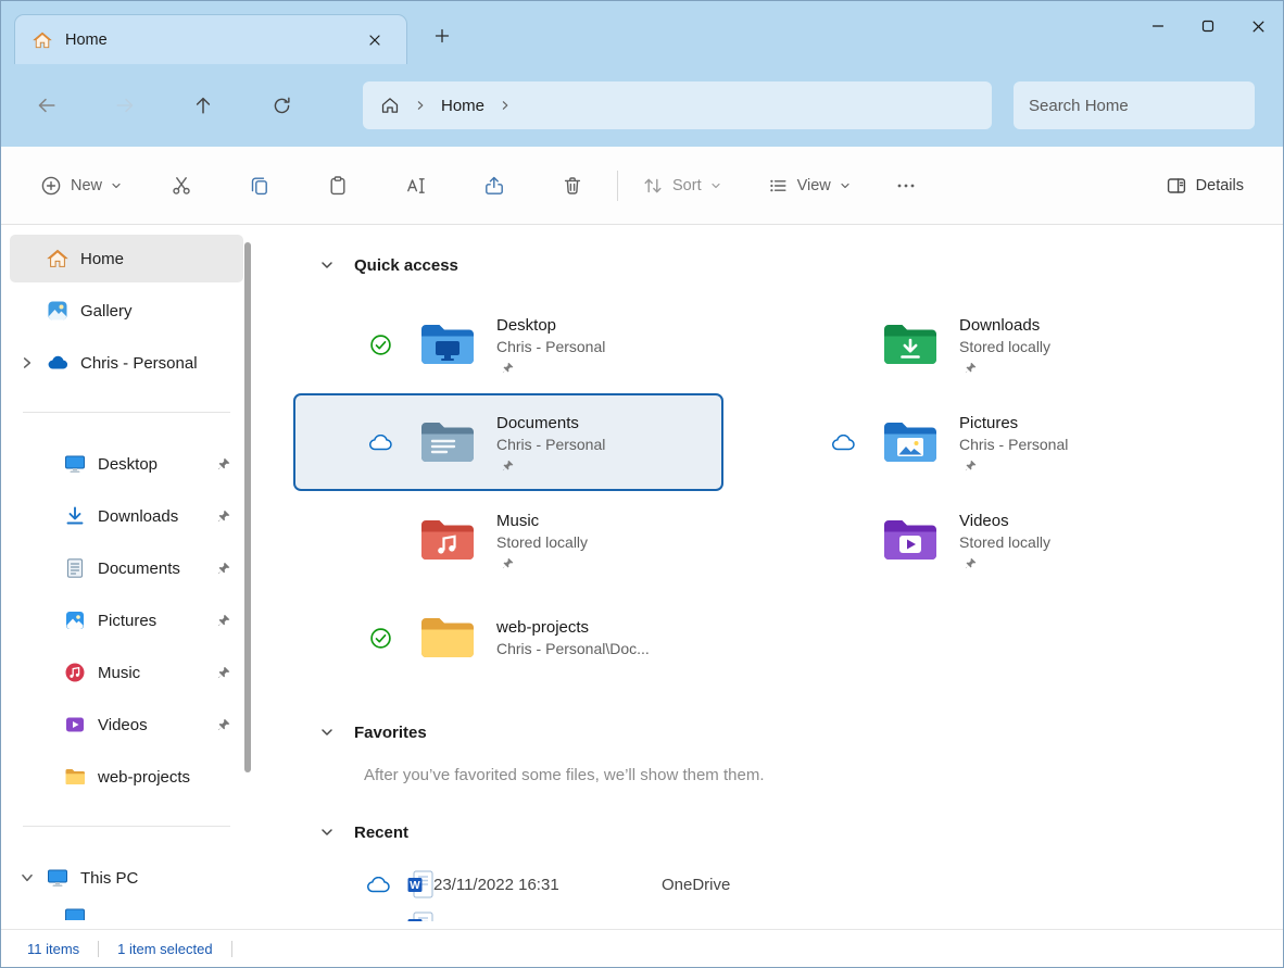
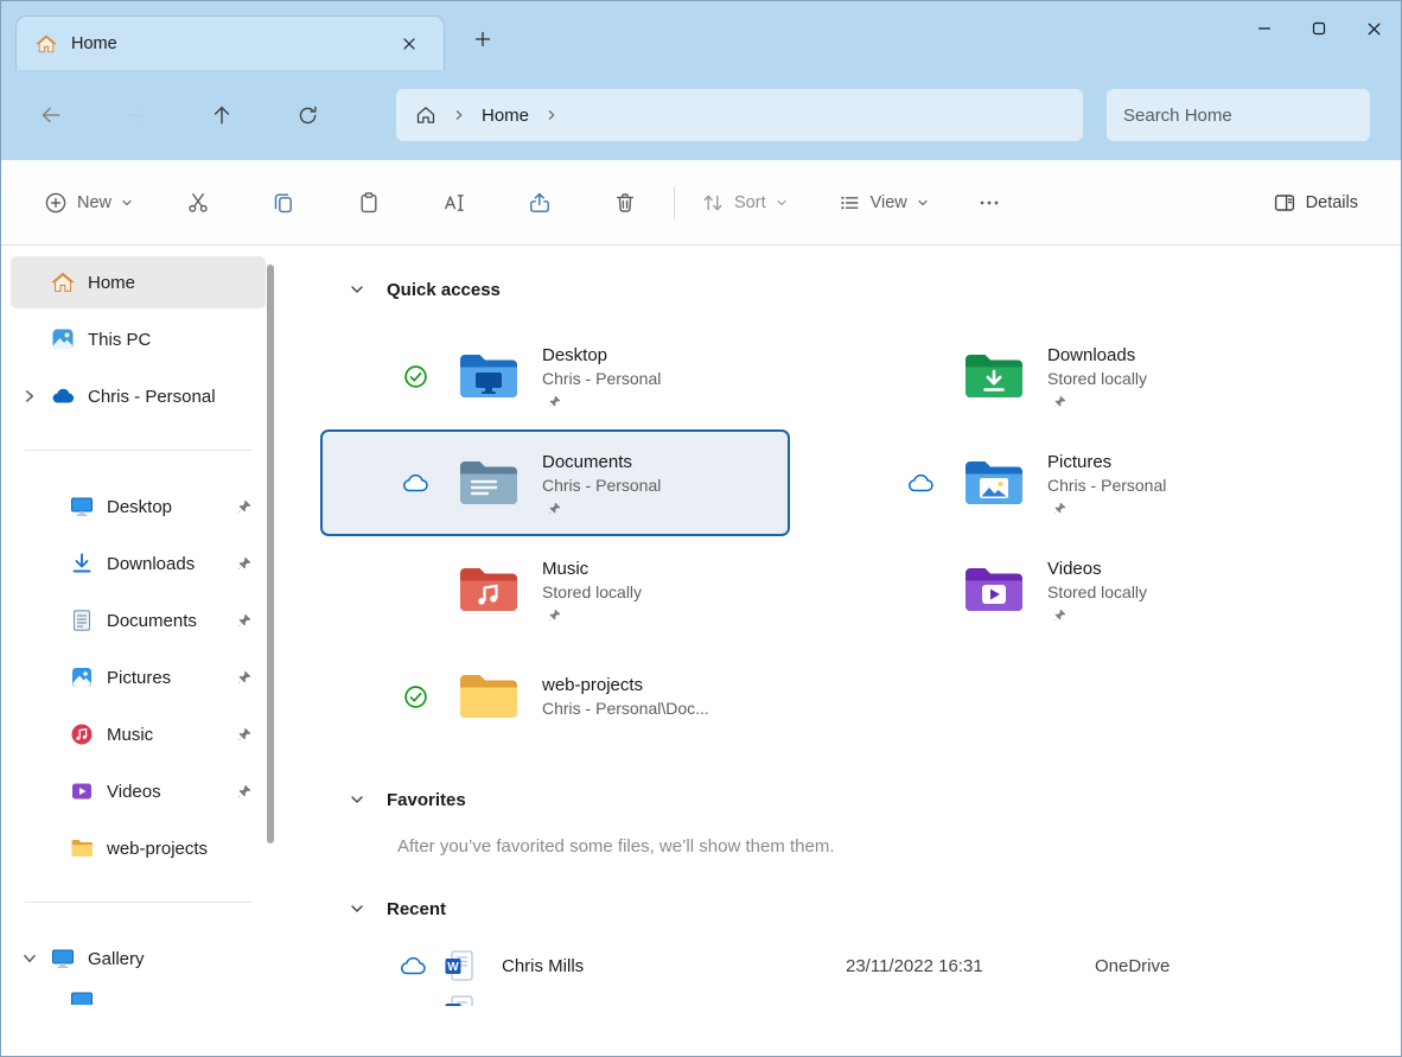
  Home
  Home
  Search Home
  New
  Sort
  View
  Details
  Home
- Gallery
+ This PC
  Chris - Personal
  Desktop
  Downloads
  Documents
  Pictures
  Music
  Videos
  web-projects
- This PC
+ Gallery
  Quick access
  Desktop
  Chris - Personal
  Downloads
  Stored locally
  Documents
  Chris - Personal
  Pictures
  Chris - Personal
  Music
  Stored locally
  Videos
  Stored locally
  web-projects
  Chris - Personal\Doc...
  Favorites
  After you’ve favorited some files, we’ll show them them.
  Recent
  W
+ Chris Mills
  23/11/2022 16:31
  OneDrive
- 11 items
- 1 item selected
